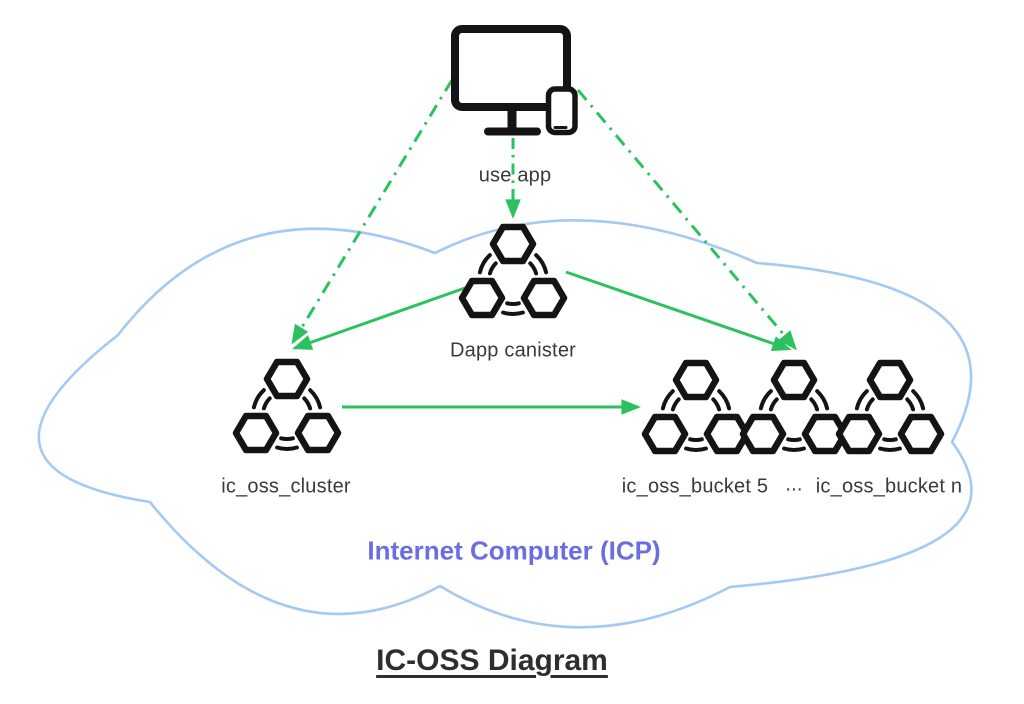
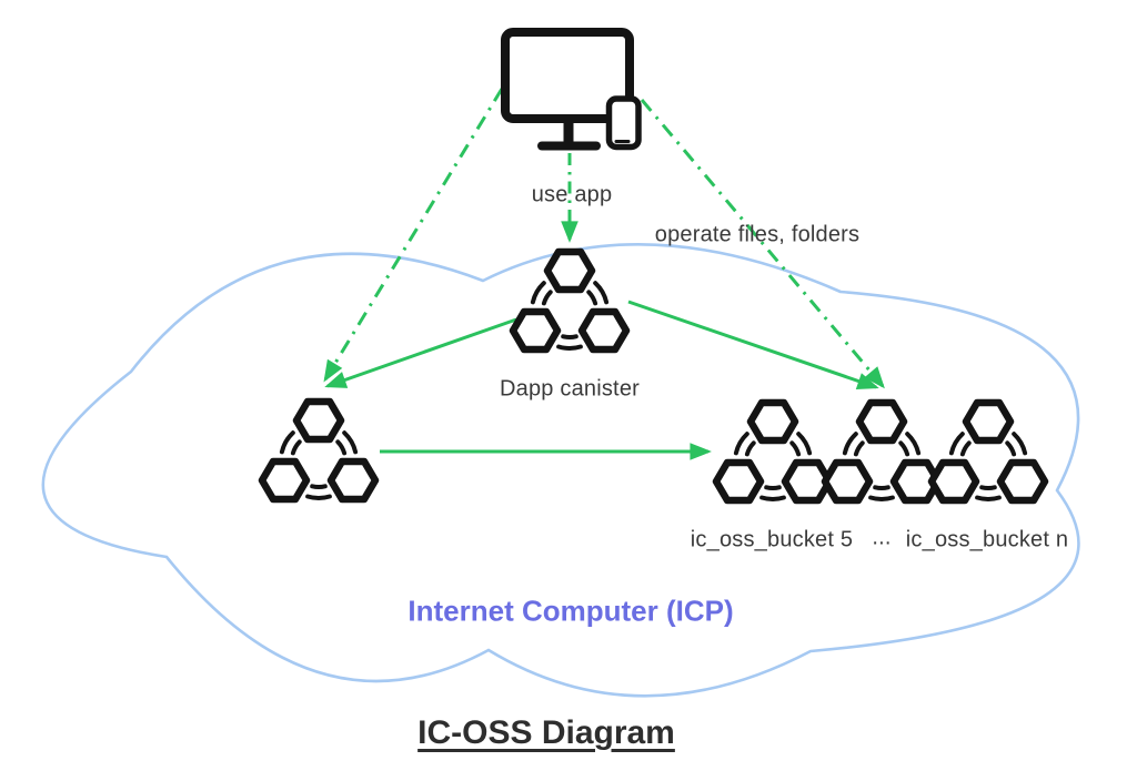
  use app
+ operate files, folders
  Dapp canister
- ic_oss_cluster
  ic_oss_bucket 5
  ...
  ic_oss_bucket n
  Internet Computer (ICP)
  IC-OSS Diagram
